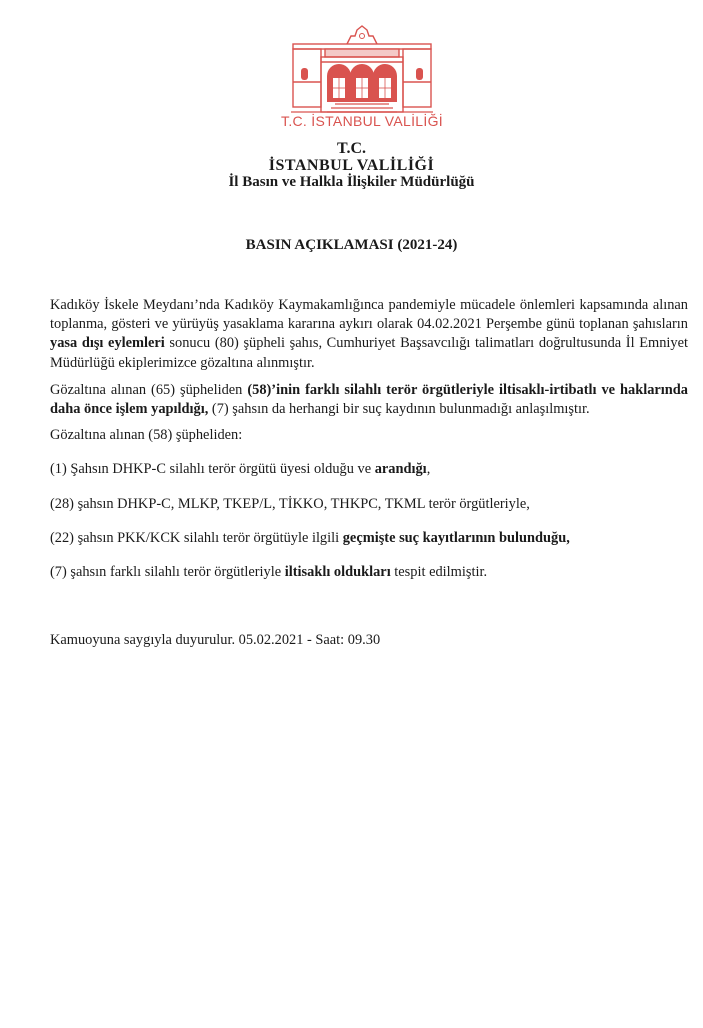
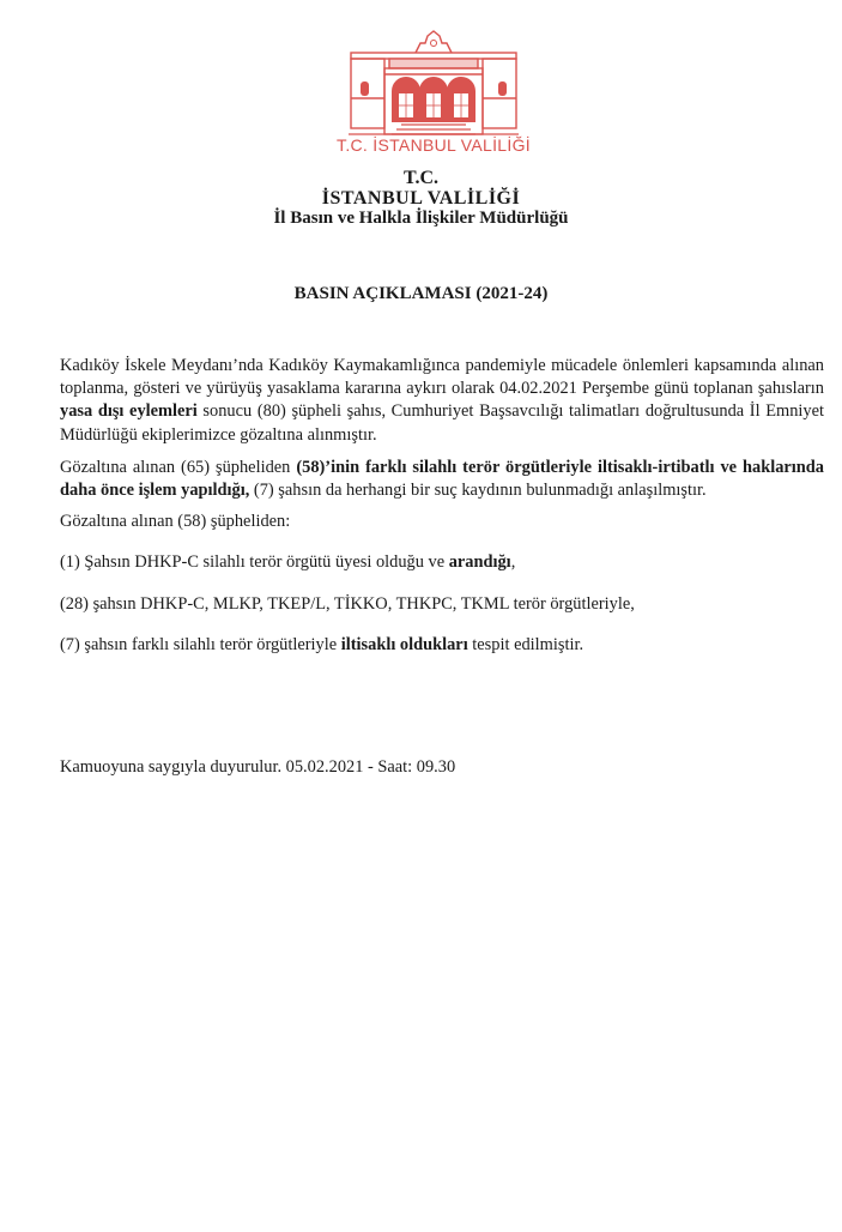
  T.C. İSTANBUL VALİLİĞİ
  T.C.
  İSTANBUL VALİLİĞİ
  İl Basın ve Halkla İlişkiler Müdürlüğü
  BASIN AÇIKLAMASI (2021-24)
  Kadıköy İskele Meydanı’nda Kadıköy Kaymakamlığınca pandemiyle mücadele önlemleri kapsamında alınan toplanma, gösteri ve yürüyüş yasaklama kararına aykırı olarak 04.02.2021 Perşembe günü toplanan şahısların yasa dışı eylemleri sonucu (80) şüpheli şahıs, Cumhuriyet Başsavcılığı talimatları doğrultusunda İl Emniyet Müdürlüğü ekiplerimizce gözaltına alınmıştır.
  Gözaltına alınan (65) şüpheliden (58)’inin farklı silahlı terör örgütleriyle iltisaklı-irtibatlı ve haklarında daha önce işlem yapıldığı, (7) şahsın da herhangi bir suç kaydının bulunmadığı anlaşılmıştır.
  Gözaltına alınan (58) şüpheliden:
  (1) Şahsın DHKP-C silahlı terör örgütü üyesi olduğu ve arandığı,
  (28) şahsın DHKP-C, MLKP, TKEP/L, TİKKO, THKPC, TKML terör örgütleriyle,
- (22) şahsın PKK/KCK silahlı terör örgütüyle ilgili geçmişte suç kayıtlarının bulunduğu,
  (7) şahsın farklı silahlı terör örgütleriyle iltisaklı oldukları tespit edilmiştir.
  Kamuoyuna saygıyla duyurulur. 05.02.2021 - Saat: 09.30
